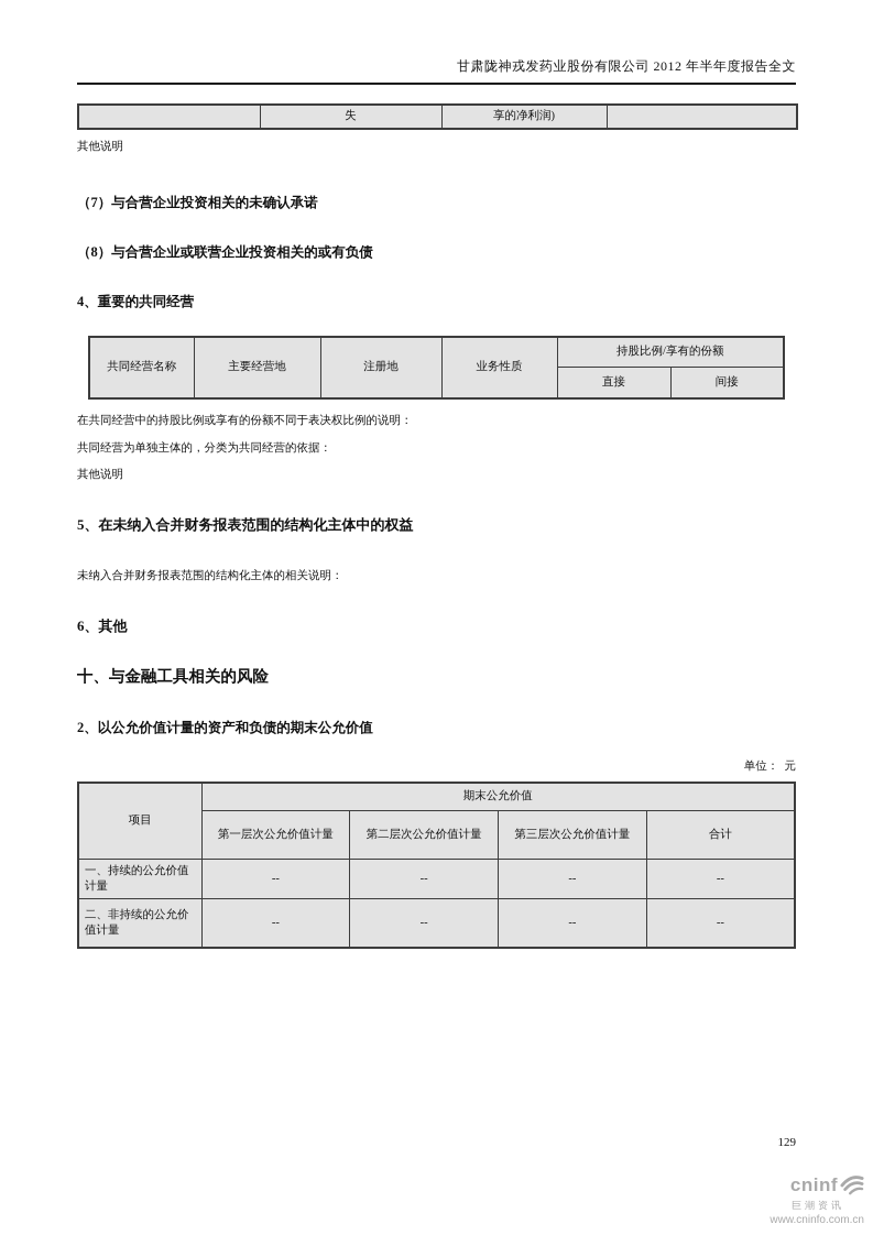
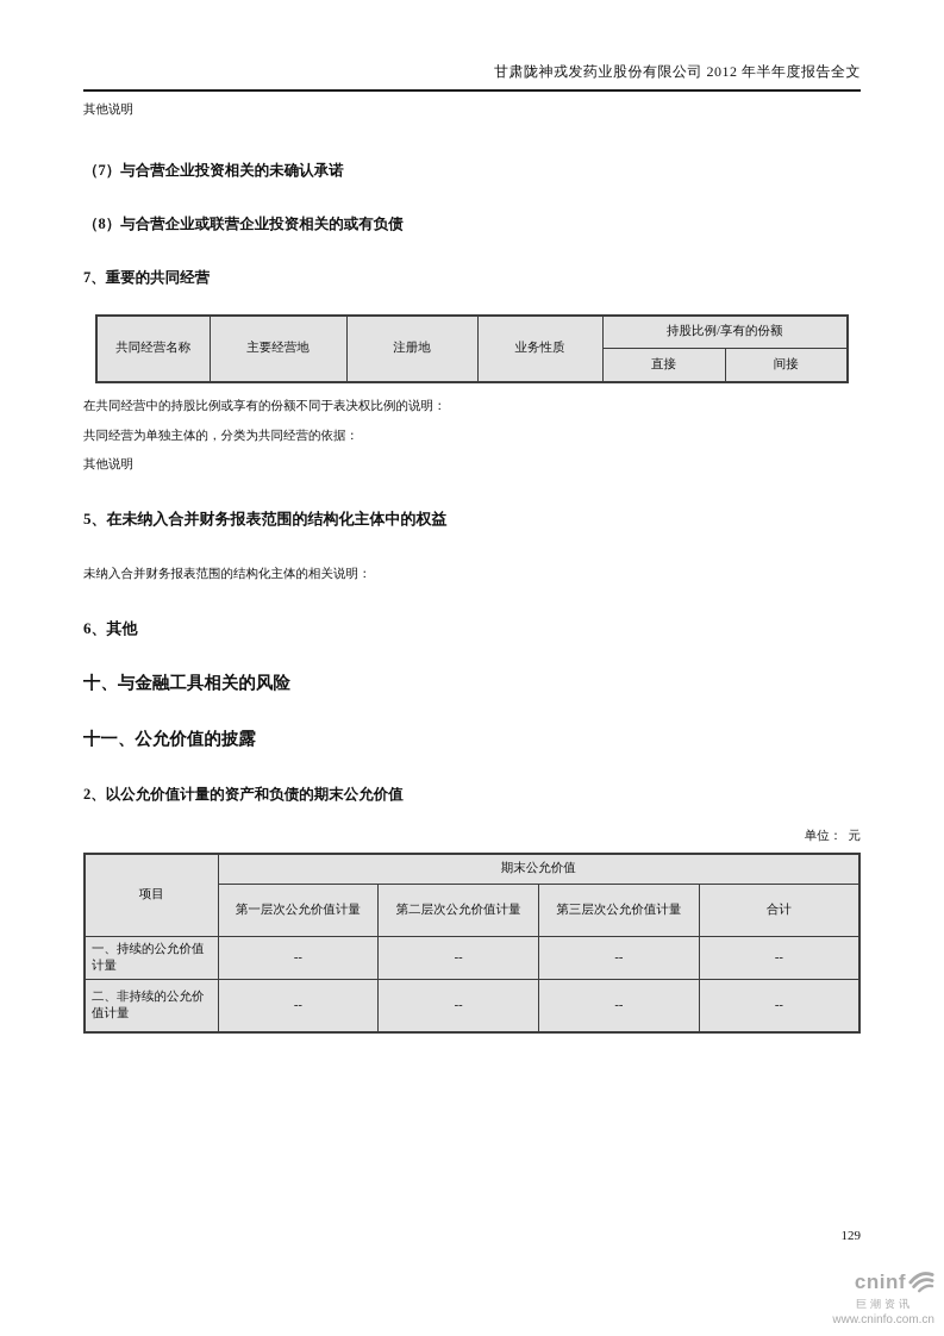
  甘肃陇神戎发药业股份有限公司 2012 年半年度报告全文
- 	失	享的净利润)
  其他说明
  （7）与合营企业投资相关的未确认承诺
  （8）与合营企业或联营企业投资相关的或有负债
- 4、重要的共同经营
+ 7、重要的共同经营
  共同经营名称	主要经营地	注册地	业务性质	持股比例/享有的份额
  直接	间接
  在共同经营中的持股比例或享有的份额不同于表决权比例的说明：
  共同经营为单独主体的，分类为共同经营的依据：
  其他说明
  5、在未纳入合并财务报表范围的结构化主体中的权益
  未纳入合并财务报表范围的结构化主体的相关说明：
  6、其他
  十、与金融工具相关的风险
+ 十一、公允价值的披露
  2、以公允价值计量的资产和负债的期末公允价值
  单位： 元
  项目	期末公允价值
  第一层次公允价值计量	第二层次公允价值计量	第三层次公允价值计量	合计
  一、持续的公允价值计量	--	--	--	--
  二、非持续的公允价值计量	--	--	--	--
  129
  cninf
  巨潮资讯
  www.cninfo.com.cn
